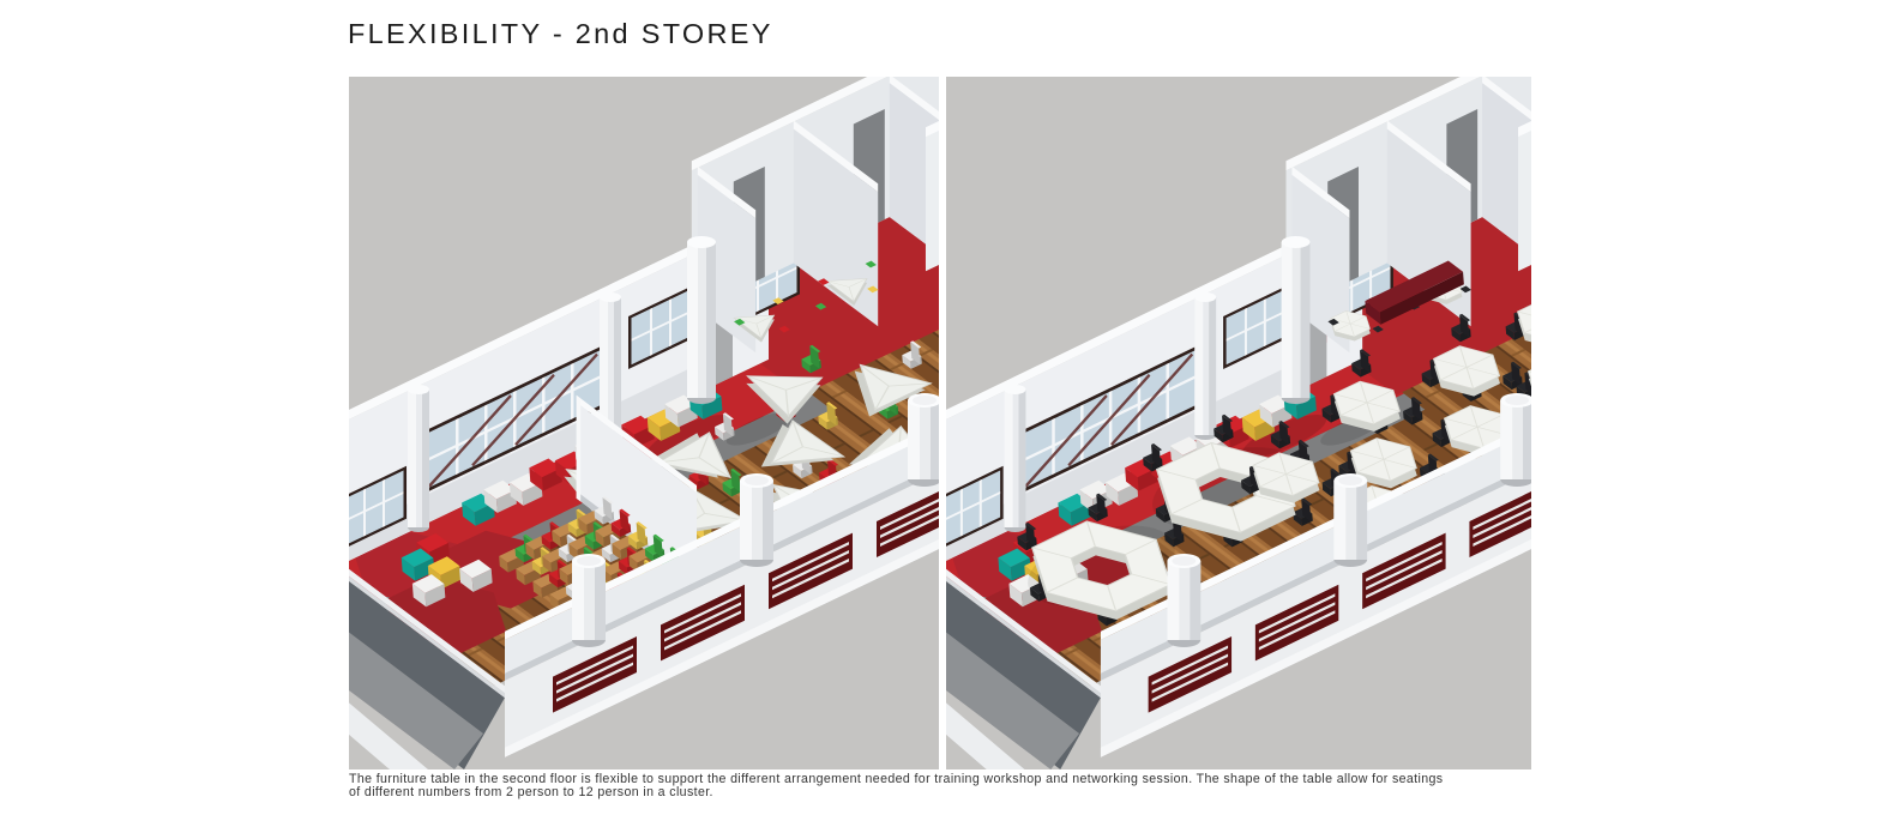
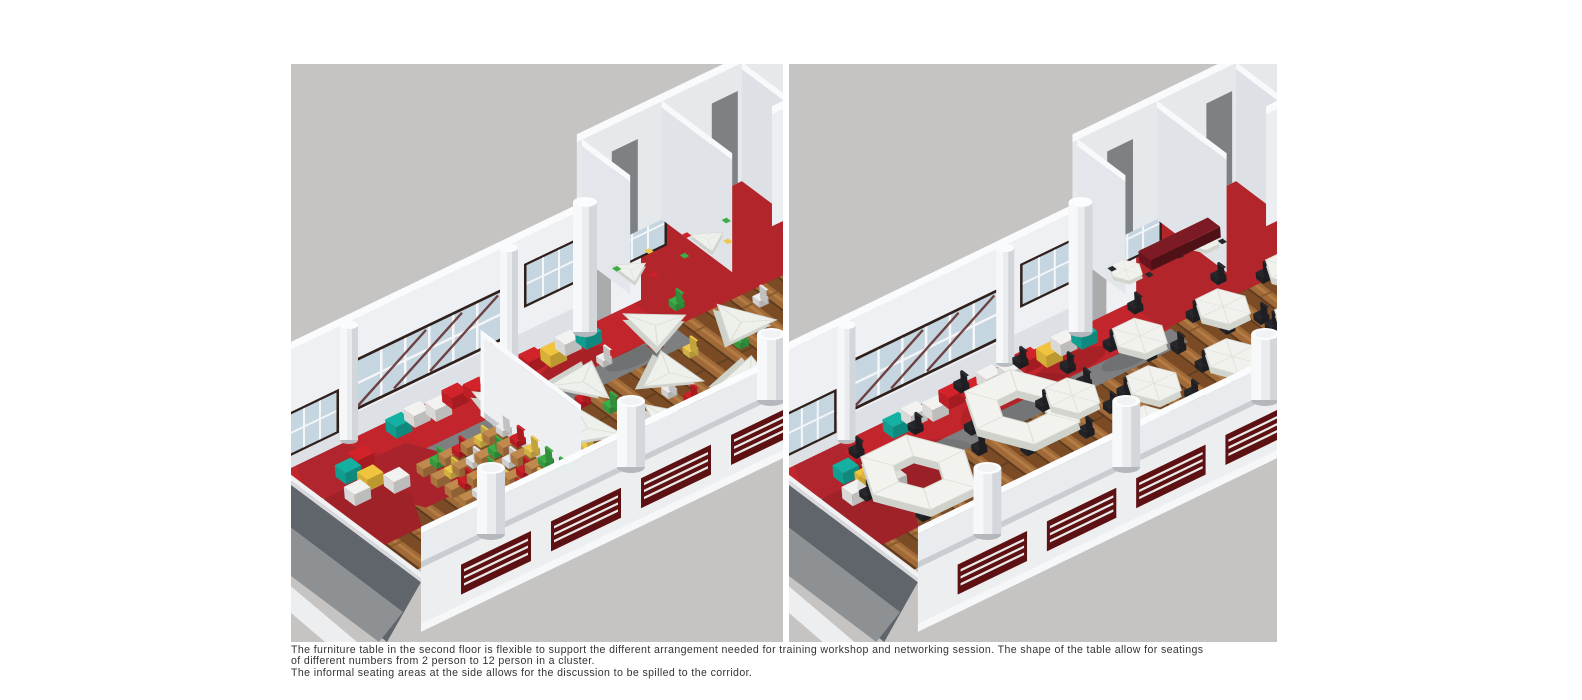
- FLEXIBILITY - 2nd STOREY
  The furniture table in the second floor is flexible to support the different arrangement needed for training workshop and networking session. The shape of the table allow for seatings
  of different numbers from 2 person to 12 person in a cluster.
+ The informal seating areas at the side allows for the discussion to be spilled to the corridor.
